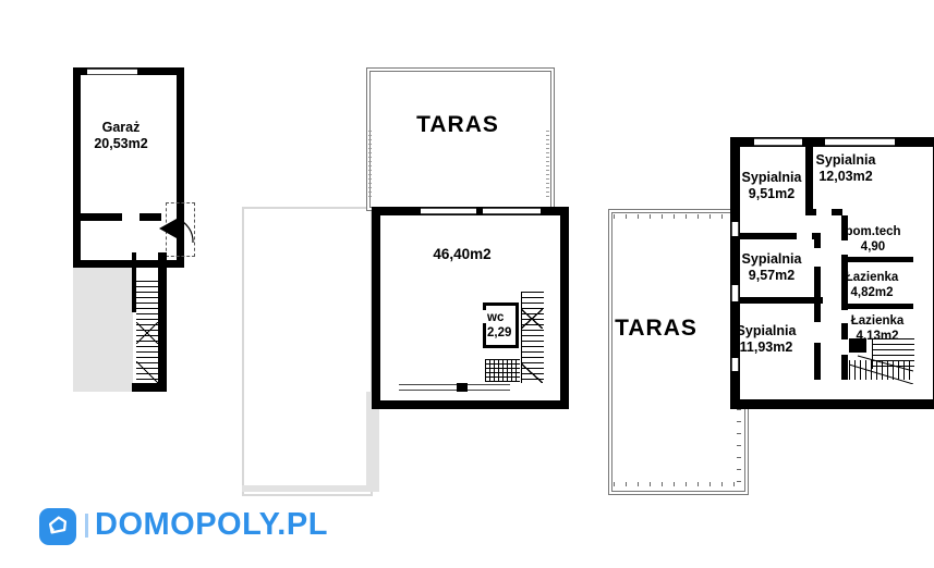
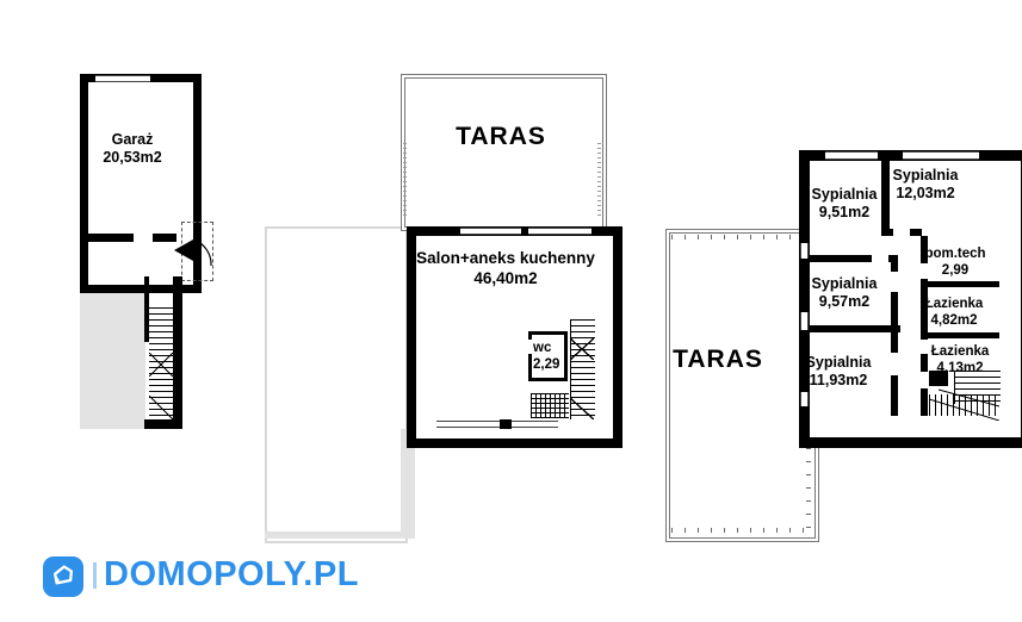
  Garaż
  20,53m2
  TARAS
+ Salon+aneks kuchenny
  46,40m2
  wc
  2,29
  TARAS
  Sypialnia
  9,51m2
  Sypialnia
  12,03m2
  pom.tech
- 4,90
+ 2,99
  Sypialnia
  9,57m2
  Łazienka
  4,82m2
  Sypialnia
  11,93m2
  Łazienka
  4,13m2
  DOMOPOLY.PL
